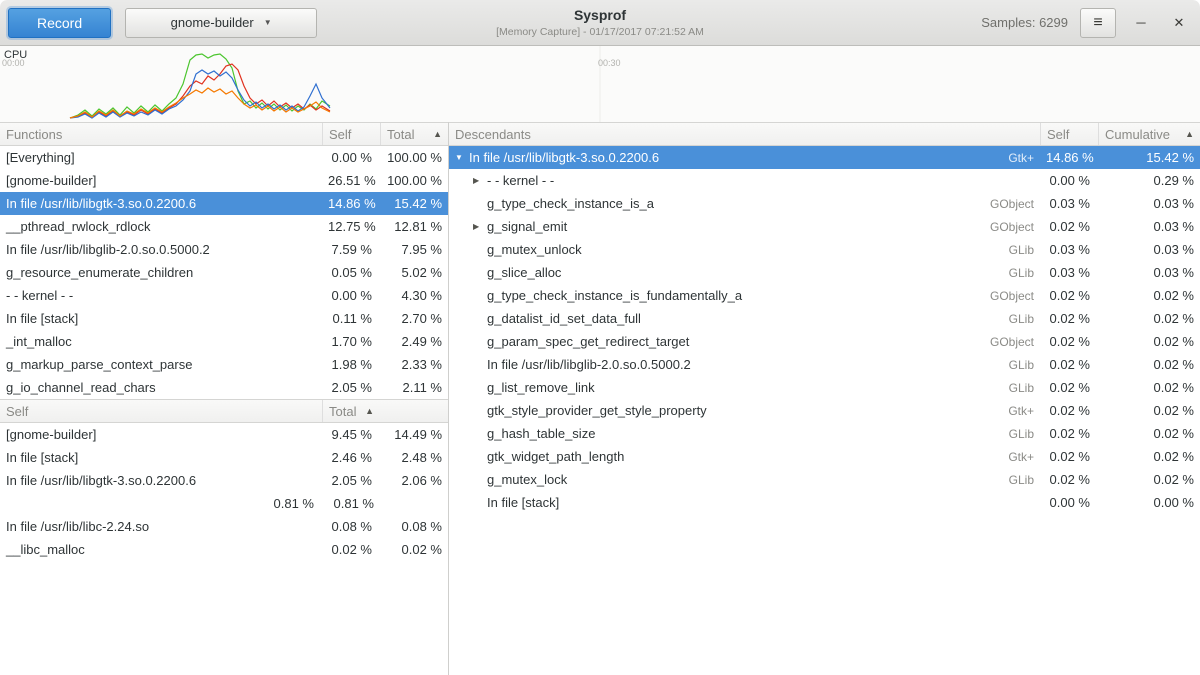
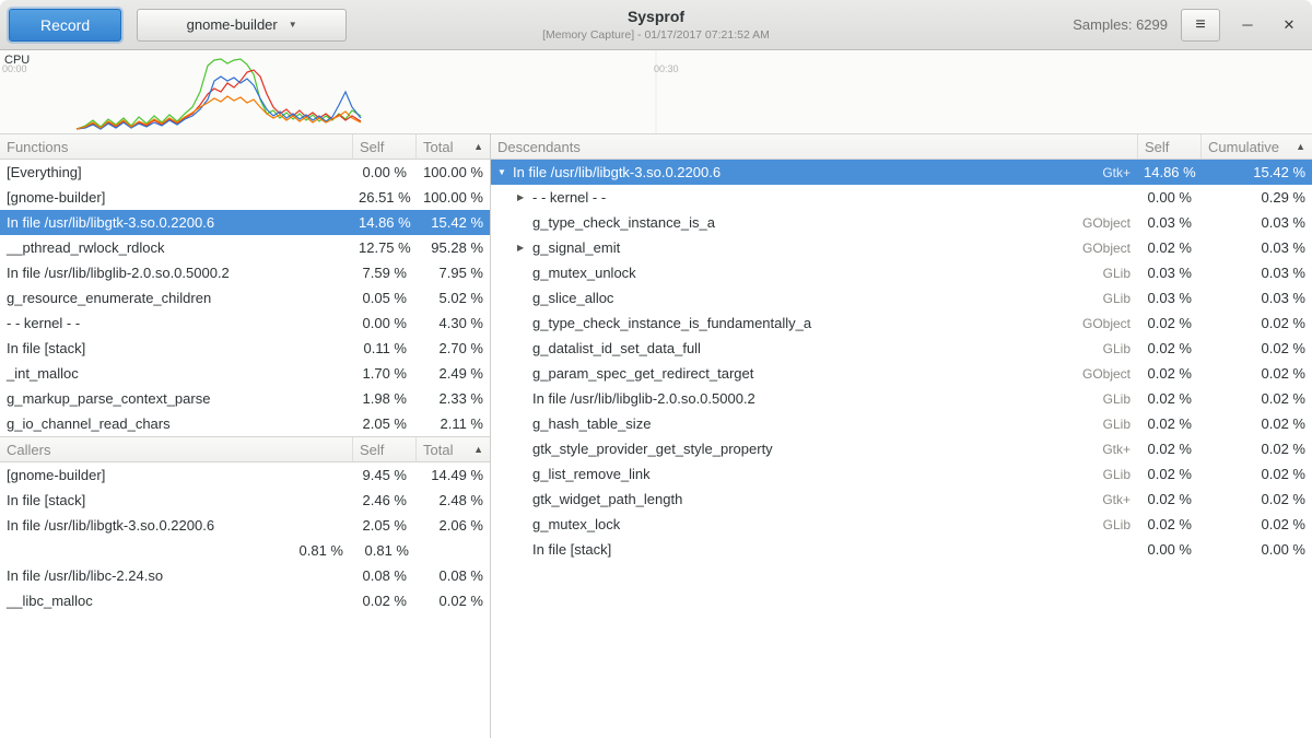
  Record
  gnome-builder
  ▼
  Sysprof
  [Memory Capture] - 01/17/2017 07:21:52 AM
  Samples: 6299
  ≡
  ─
  ✕
  CPU
  00:00
  00:30
  Functions
  Self
  Total
  ▲
  [Everything]
  0.00 %
  100.00 %
  [gnome-builder]
  26.51 %
  100.00 %
  In file /usr/lib/libgtk-3.so.0.2200.6
  14.86 %
  15.42 %
  __pthread_rwlock_rdlock
  12.75 %
- 12.81 %
+ 95.28 %
  In file /usr/lib/libglib-2.0.so.0.5000.2
  7.59 %
  7.95 %
  g_resource_enumerate_children
  0.05 %
  5.02 %
  - - kernel - -
  0.00 %
  4.30 %
  In file [stack]
  0.11 %
  2.70 %
  _int_malloc
  1.70 %
  2.49 %
  g_markup_parse_context_parse
  1.98 %
  2.33 %
  g_io_channel_read_chars
  2.05 %
  2.11 %
+ Callers
  Self
  Total
  ▲
  [gnome-builder]
  9.45 %
  14.49 %
  In file [stack]
  2.46 %
  2.48 %
  In file /usr/lib/libgtk-3.so.0.2200.6
  2.05 %
  2.06 %
  0.81 %
  0.81 %
  In file /usr/lib/libc-2.24.so
  0.08 %
  0.08 %
  __libc_malloc
  0.02 %
  0.02 %
  Descendants
  Self
  Cumulative
  ▲
  ▼
  In file /usr/lib/libgtk-3.so.0.2200.6
  Gtk+
  14.86 %
  15.42 %
  ▶
  - - kernel - -
  0.00 %
  0.29 %
  g_type_check_instance_is_a
  GObject
  0.03 %
  0.03 %
  ▶
  g_signal_emit
  GObject
  0.02 %
  0.03 %
  g_mutex_unlock
  GLib
  0.03 %
  0.03 %
  g_slice_alloc
  GLib
  0.03 %
  0.03 %
  g_type_check_instance_is_fundamentally_a
  GObject
  0.02 %
  0.02 %
  g_datalist_id_set_data_full
  GLib
  0.02 %
  0.02 %
  g_param_spec_get_redirect_target
  GObject
  0.02 %
  0.02 %
  In file /usr/lib/libglib-2.0.so.0.5000.2
  GLib
  0.02 %
  0.02 %
- g_list_remove_link
+ g_hash_table_size
  GLib
  0.02 %
  0.02 %
  gtk_style_provider_get_style_property
  Gtk+
  0.02 %
  0.02 %
- g_hash_table_size
+ g_list_remove_link
  GLib
  0.02 %
  0.02 %
  gtk_widget_path_length
  Gtk+
  0.02 %
  0.02 %
  g_mutex_lock
  GLib
  0.02 %
  0.02 %
  In file [stack]
  0.00 %
  0.00 %
